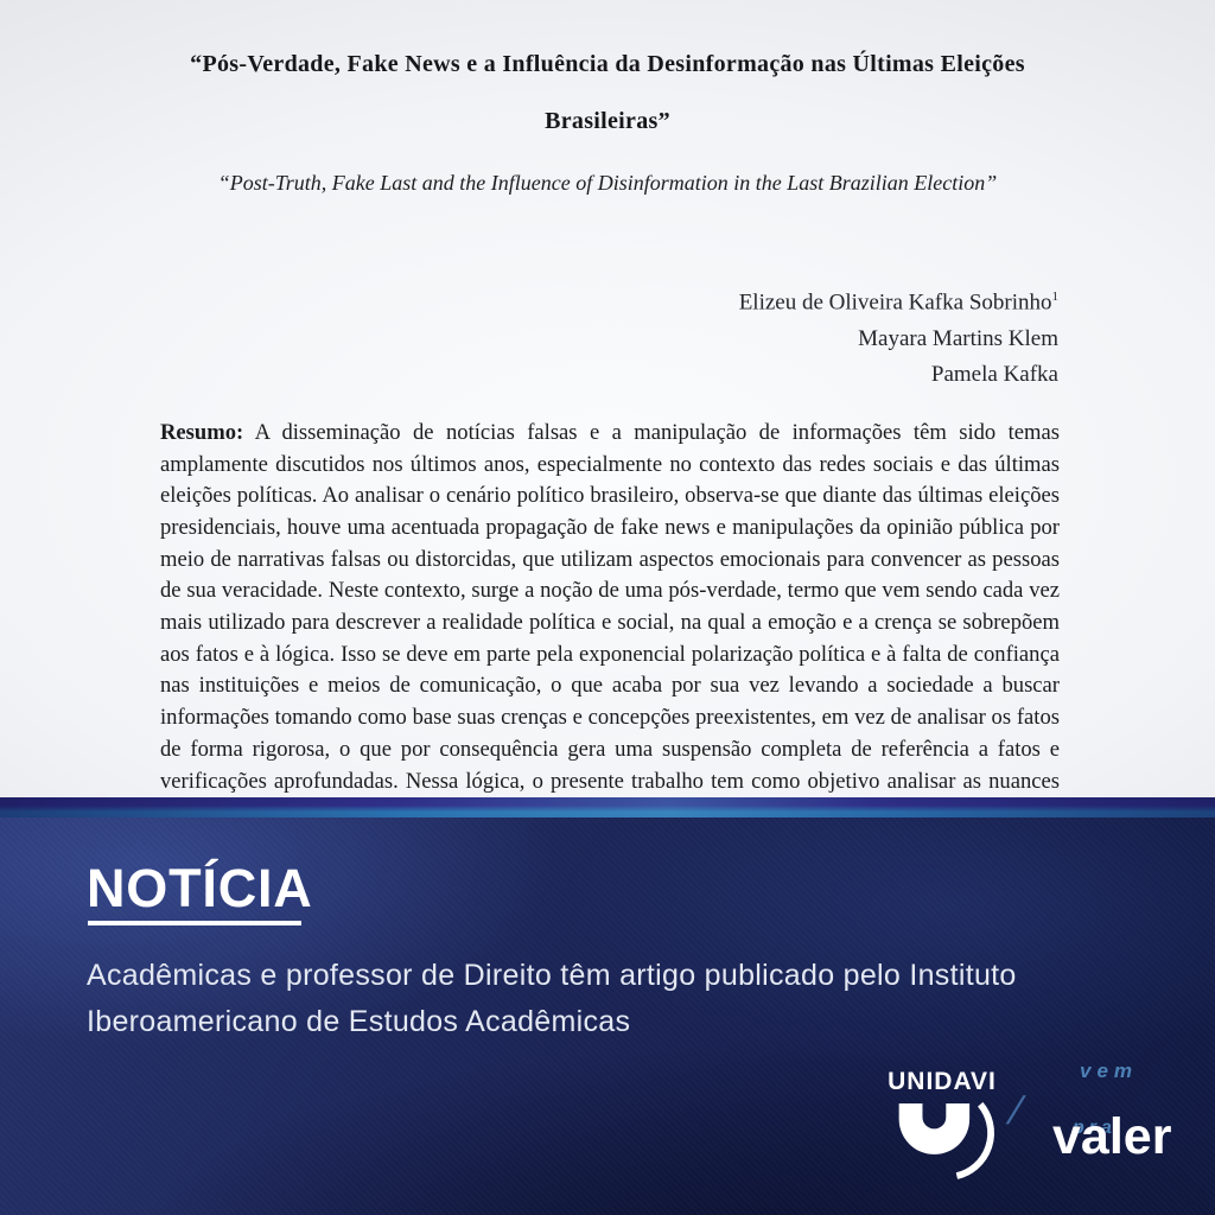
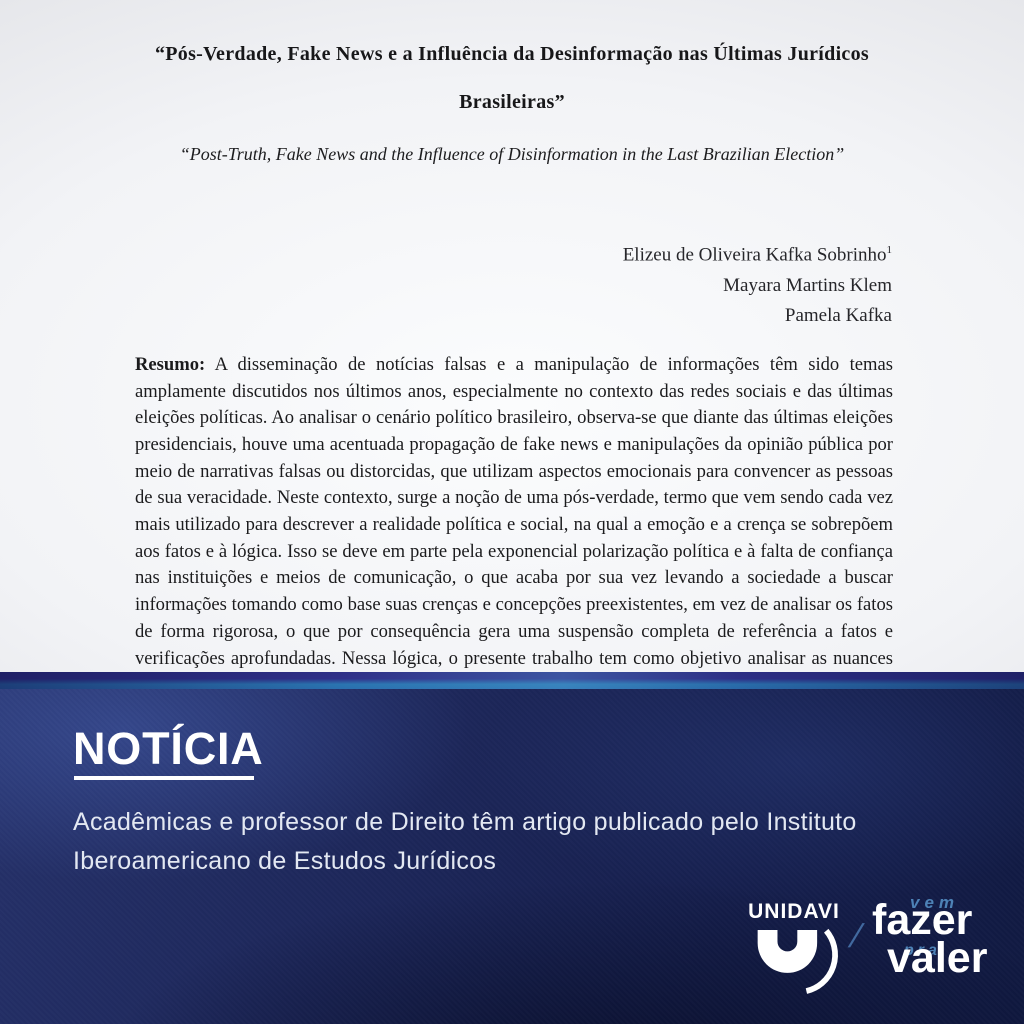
- “Pós-Verdade, Fake News e a Influência da Desinformação nas Últimas Eleições Brasileiras”
+ “Pós-Verdade, Fake News e a Influência da Desinformação nas Últimas Jurídicos Brasileiras”
- “Post-Truth, Fake Last and the Influence of Disinformation in the Last Brazilian Election”
+ “Post-Truth, Fake News and the Influence of Disinformation in the Last Brazilian Election”
  Elizeu de Oliveira Kafka Sobrinho1
  Mayara Martins Klem
  Pamela Kafka
  Resumo: A disseminação de notícias falsas e a manipulação de informações têm sido temas amplamente discutidos nos últimos anos, especialmente no contexto das redes sociais e das últimas eleições políticas. Ao analisar o cenário político brasileiro, observa-se que diante das últimas eleições presidenciais, houve uma acentuada propagação de fake news e manipulações da opinião pública por meio de narrativas falsas ou distorcidas, que utilizam aspectos emocionais para convencer as pessoas de sua veracidade. Neste contexto, surge a noção de uma pós-verdade, termo que vem sendo cada vez mais utilizado para descrever a realidade política e social, na qual a emoção e a crença se sobrepõem aos fatos e à lógica. Isso se deve em parte pela exponencial polarização política e à falta de confiança nas instituições e meios de comunicação, o que acaba por sua vez levando a sociedade a buscar informações tomando como base suas crenças e concepções preexistentes, em vez de analisar os fatos de forma rigorosa, o que por consequência gera uma suspensão completa de referência a fatos e verificações aprofundadas. Nessa lógica, o presente trabalho tem como objetivo analisar as nuances
  NOTÍCIA
- Acadêmicas e professor de Direito têm artigo publicado pelo Instituto Iberoamericano de Estudos Acadêmicas
+ Acadêmicas e professor de Direito têm artigo publicado pelo Instituto Iberoamericano de Estudos Jurídicos
  UNIDAVI
  vem
+ fazer
  pra
  valer
